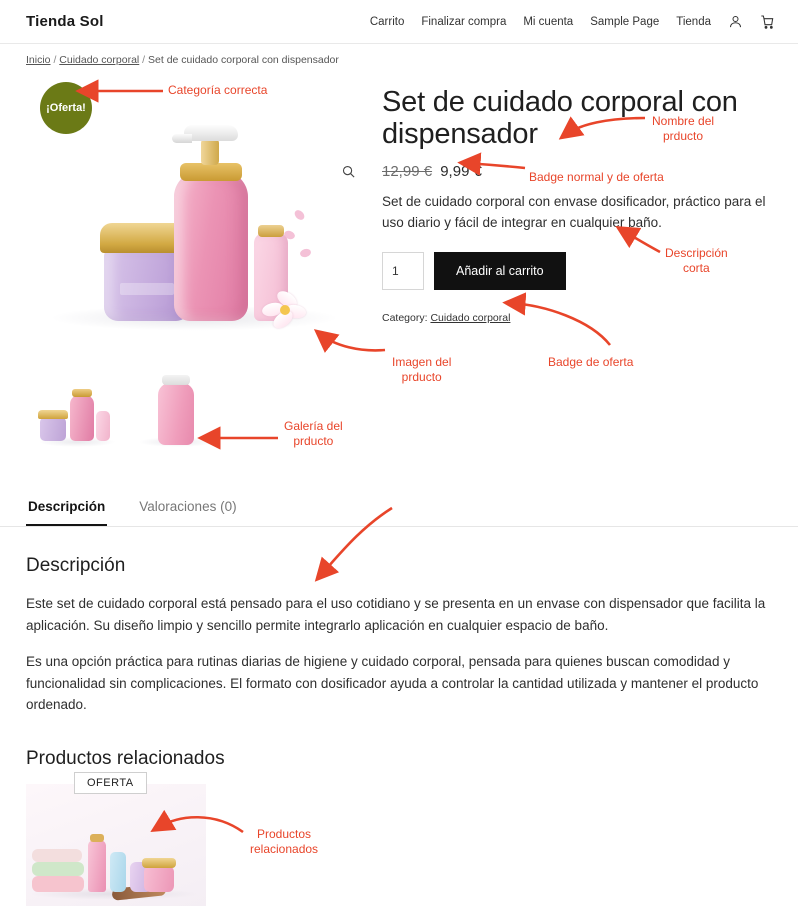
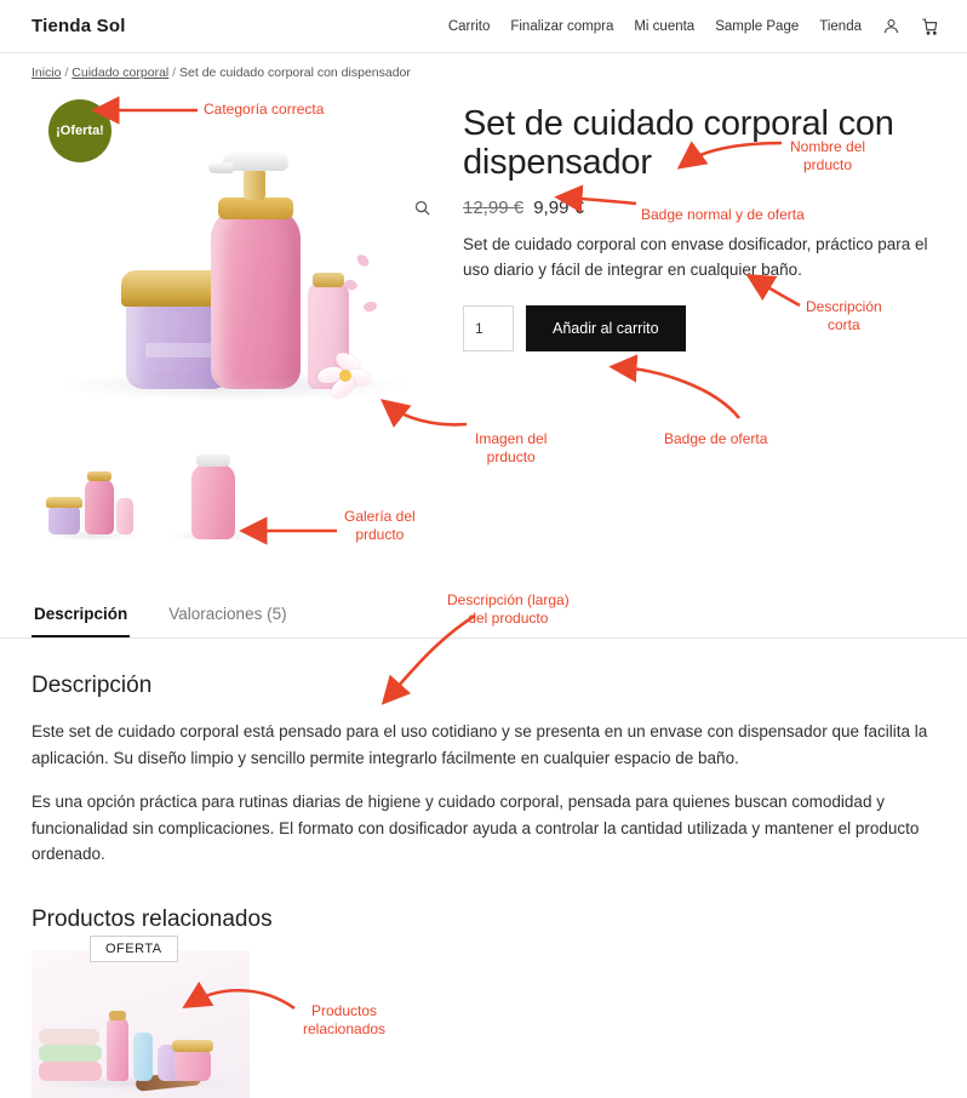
  Tienda Sol
  Carrito
  Finalizar compra
  Mi cuenta
  Sample Page
  Tienda
  Inicio / Cuidado corporal / Set de cuidado corporal con dispensador
  ¡Oferta!
  Set de cuidado corporal con dispensador
  12,99 € 9,99 €
  Set de cuidado corporal con envase dosificador, práctico para el uso diario y fácil de integrar en cualquier baño.
  1
  Añadir al carrito
- Category: Cuidado corporal
  Descripción
- Valoraciones (0)
+ Valoraciones (5)
  Descripción
- Este set de cuidado corporal está pensado para el uso cotidiano y se presenta en un envase con dispensador que facilita la aplicación. Su diseño limpio y sencillo permite integrarlo aplicación en cualquier espacio de baño.
+ Este set de cuidado corporal está pensado para el uso cotidiano y se presenta en un envase con dispensador que facilita la aplicación. Su diseño limpio y sencillo permite integrarlo fácilmente en cualquier espacio de baño.
  Es una opción práctica para rutinas diarias de higiene y cuidado corporal, pensada para quienes buscan comodidad y funcionalidad sin complicaciones. El formato con dosificador ayuda a controlar la cantidad utilizada y mantener el producto ordenado.
  Productos relacionados
  OFERTA
  Categoría correcta
  Nombre del
  prducto
  Badge normal y de oferta
  Descripción
  corta
  Badge de oferta
  Imagen del
  prducto
  Galería del
  prducto
+ Descripción (larga)
+ del producto
  Productos
  relacionados
